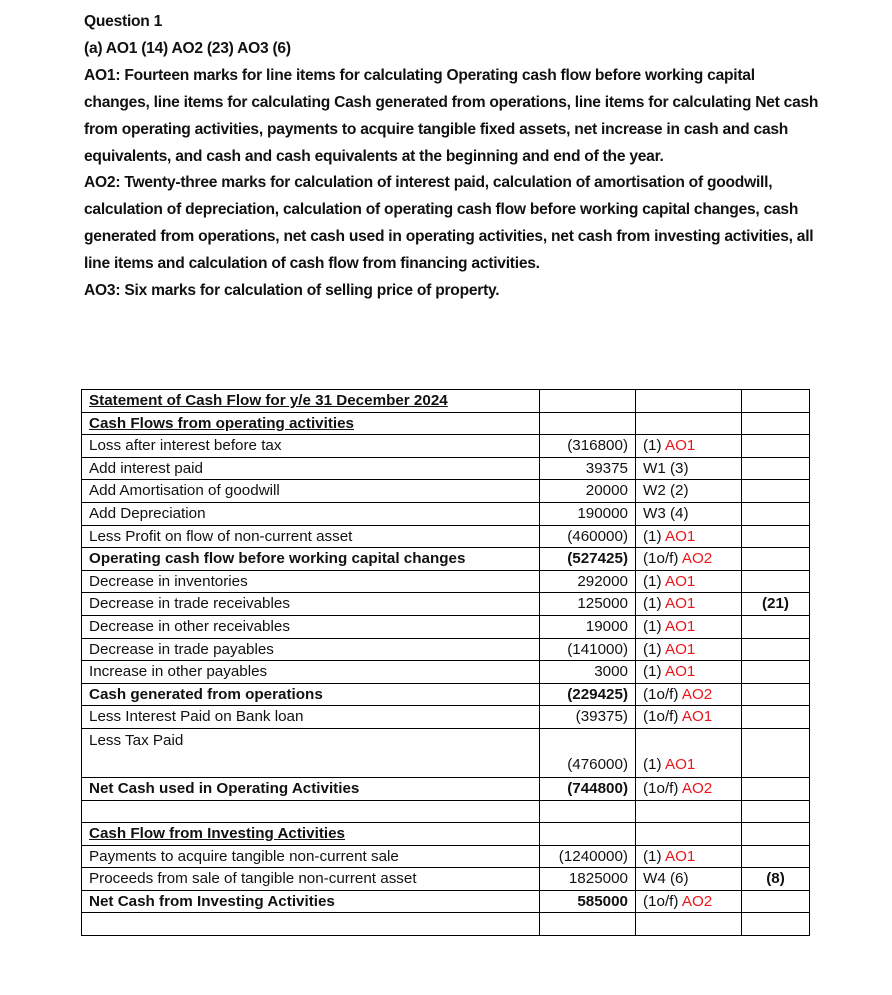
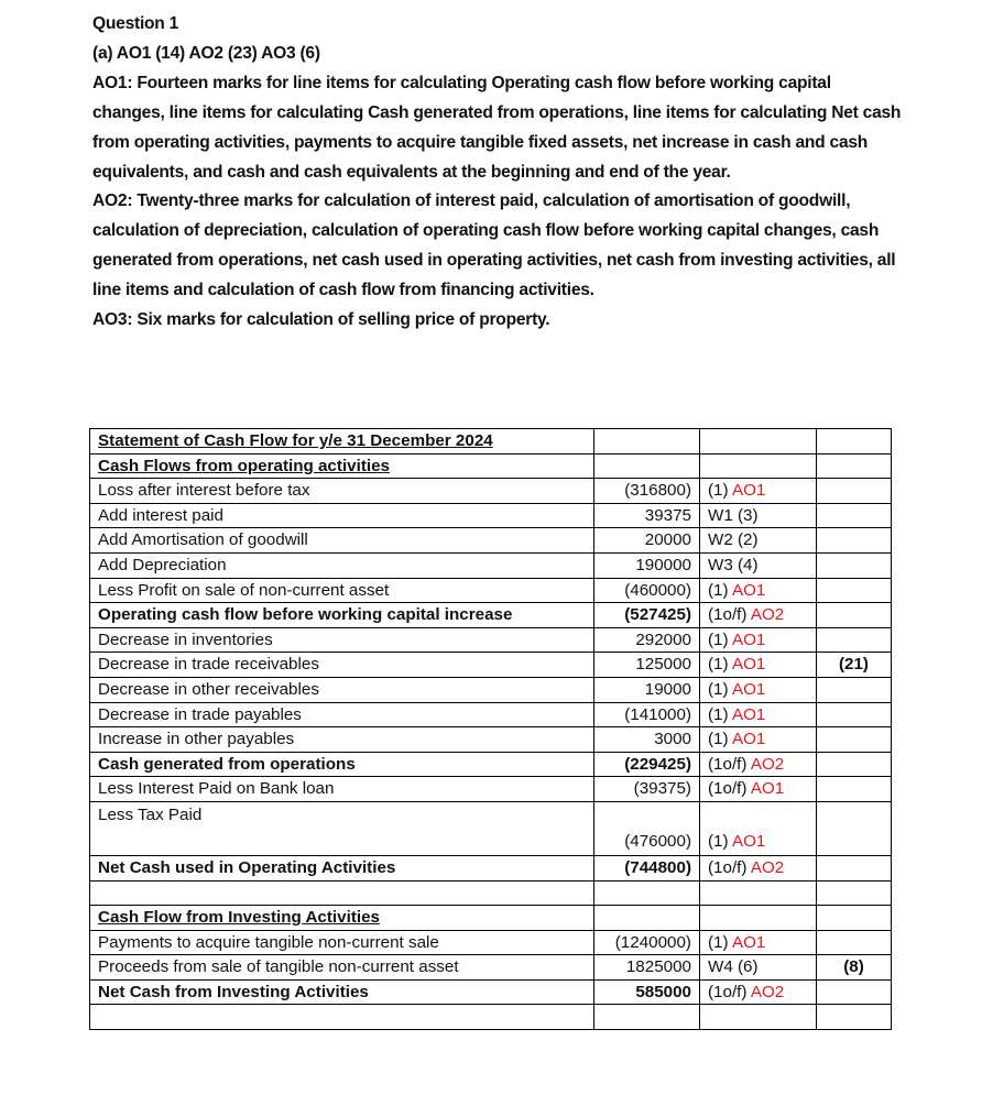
  Question 1
  (a) AO1 (14) AO2 (23) AO3 (6)
  AO1: Fourteen marks for line items for calculating Operating cash flow before working capital changes, line items for calculating Cash generated from operations, line items for calculating Net cash from operating activities, payments to acquire tangible fixed assets, net increase in cash and cash equivalents, and cash and cash equivalents at the beginning and end of the year.
  AO2: Twenty-three marks for calculation of interest paid, calculation of amortisation of goodwill, calculation of depreciation, calculation of operating cash flow before working capital changes, cash generated from operations, net cash used in operating activities, net cash from investing activities, all line items and calculation of cash flow from financing activities.
  AO3: Six marks for calculation of selling price of property.
  Statement of Cash Flow for y/e 31 December 2024
  Cash Flows from operating activities
  Loss after interest before tax	(316800)	(1) AO1
  Add interest paid	39375	W1 (3)
  Add Amortisation of goodwill	20000	W2 (2)
  Add Depreciation	190000	W3 (4)
- Less Profit on flow of non-current asset	(460000)	(1) AO1
+ Less Profit on sale of non-current asset	(460000)	(1) AO1
- Operating cash flow before working capital changes	(527425)	(1o/f) AO2
+ Operating cash flow before working capital increase	(527425)	(1o/f) AO2
  Decrease in inventories	292000	(1) AO1
  Decrease in trade receivables	125000	(1) AO1	(21)
  Decrease in other receivables	19000	(1) AO1
  Decrease in trade payables	(141000)	(1) AO1
  Increase in other payables	3000	(1) AO1
  Cash generated from operations	(229425)	(1o/f) AO2
  Less Interest Paid on Bank loan	(39375)	(1o/f) AO1
  Less Tax Paid	(476000)	(1) AO1
  Net Cash used in Operating Activities	(744800)	(1o/f) AO2
  Cash Flow from Investing Activities
  Payments to acquire tangible non-current sale	(1240000)	(1) AO1
  Proceeds from sale of tangible non-current asset	1825000	W4 (6)	(8)
  Net Cash from Investing Activities	585000	(1o/f) AO2
